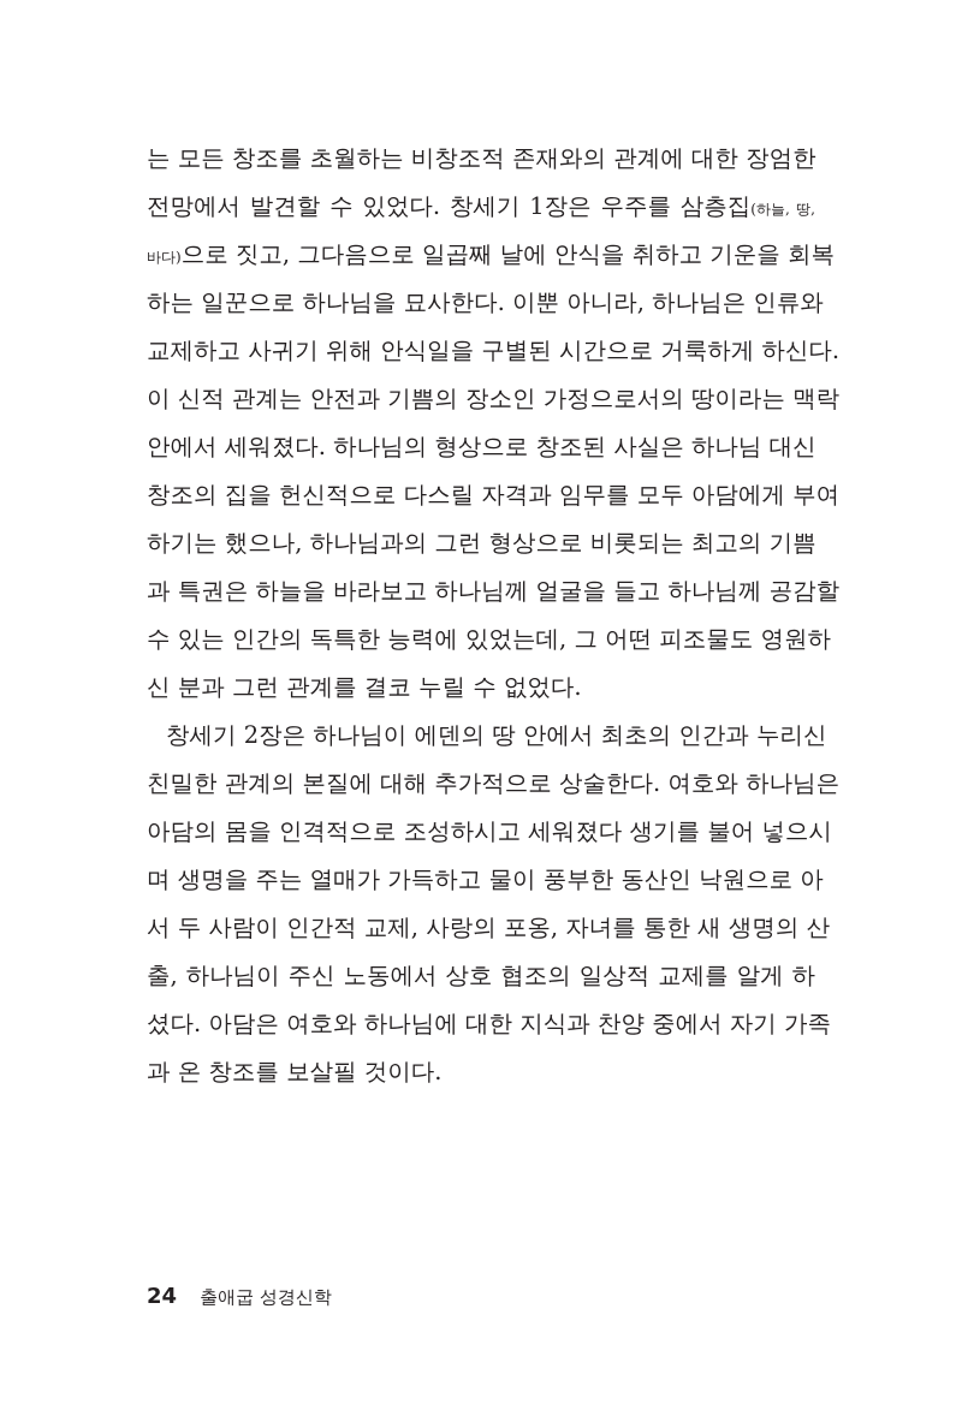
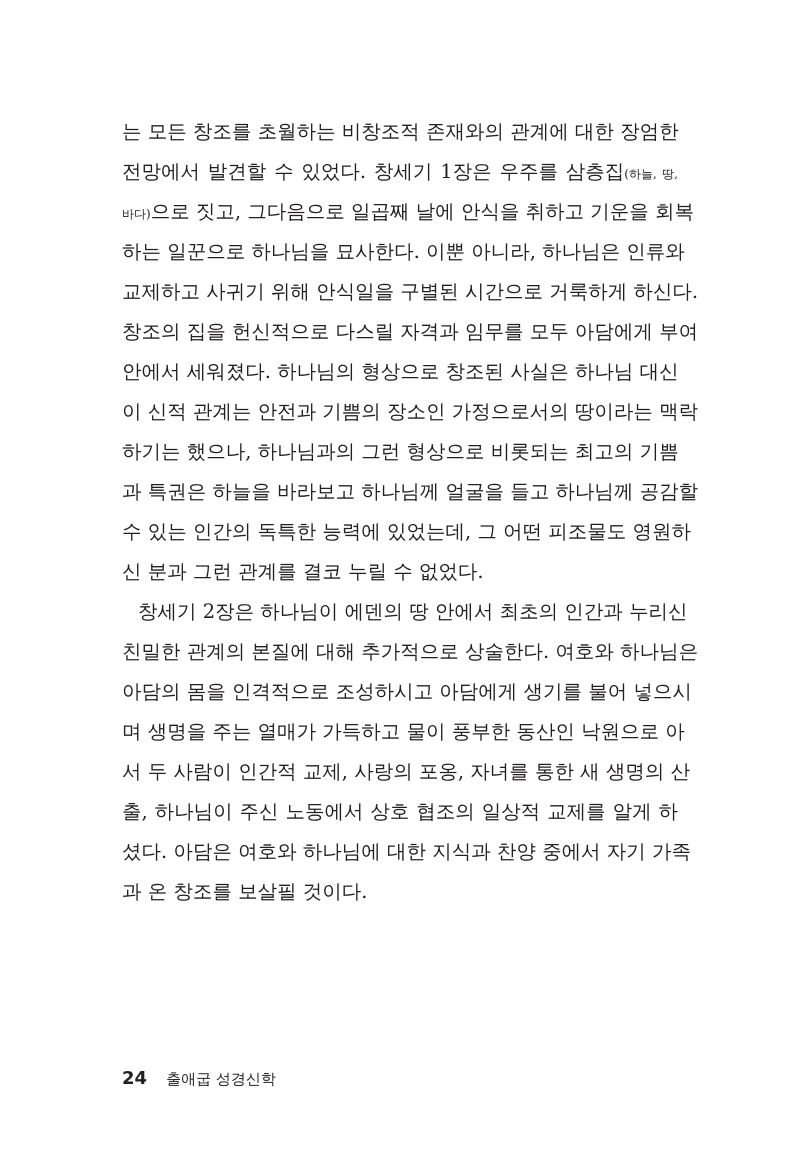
  는 모든 창조를 초월하는 비창조적 존재와의 관계에 대한 장엄한
  전망에서 발견할 수 있었다. 창세기 1장은 우주를 삼층집(하늘, 땅,
  바다)으로 짓고, 그다음으로 일곱째 날에 안식을 취하고 기운을 회복
  하는 일꾼으로 하나님을 묘사한다. 이뿐 아니라, 하나님은 인류와
  교제하고 사귀기 위해 안식일을 구별된 시간으로 거룩하게 하신다.
- 이 신적 관계는 안전과 기쁨의 장소인 가정으로서의 땅이라는 맥락
+ 창조의 집을 헌신적으로 다스릴 자격과 임무를 모두 아담에게 부여
  안에서 세워졌다. 하나님의 형상으로 창조된 사실은 하나님 대신
- 창조의 집을 헌신적으로 다스릴 자격과 임무를 모두 아담에게 부여
+ 이 신적 관계는 안전과 기쁨의 장소인 가정으로서의 땅이라는 맥락
  하기는 했으나, 하나님과의 그런 형상으로 비롯되는 최고의 기쁨
  과 특권은 하늘을 바라보고 하나님께 얼굴을 들고 하나님께 공감할
  수 있는 인간의 독특한 능력에 있었는데, 그 어떤 피조물도 영원하
  신 분과 그런 관계를 결코 누릴 수 없었다.
  창세기 2장은 하나님이 에덴의 땅 안에서 최초의 인간과 누리신
  친밀한 관계의 본질에 대해 추가적으로 상술한다. 여호와 하나님은
- 아담의 몸을 인격적으로 조성하시고 세워졌다 생기를 불어 넣으시
+ 아담의 몸을 인격적으로 조성하시고 아담에게 생기를 불어 넣으시
  며 생명을 주는 열매가 가득하고 물이 풍부한 동산인 낙원으로 아
  서 두 사람이 인간적 교제, 사랑의 포옹, 자녀를 통한 새 생명의 산
  출, 하나님이 주신 노동에서 상호 협조의 일상적 교제를 알게 하
  셨다. 아담은 여호와 하나님에 대한 지식과 찬양 중에서 자기 가족
  과 온 창조를 보살필 것이다.
  24 출애굽 성경신학
